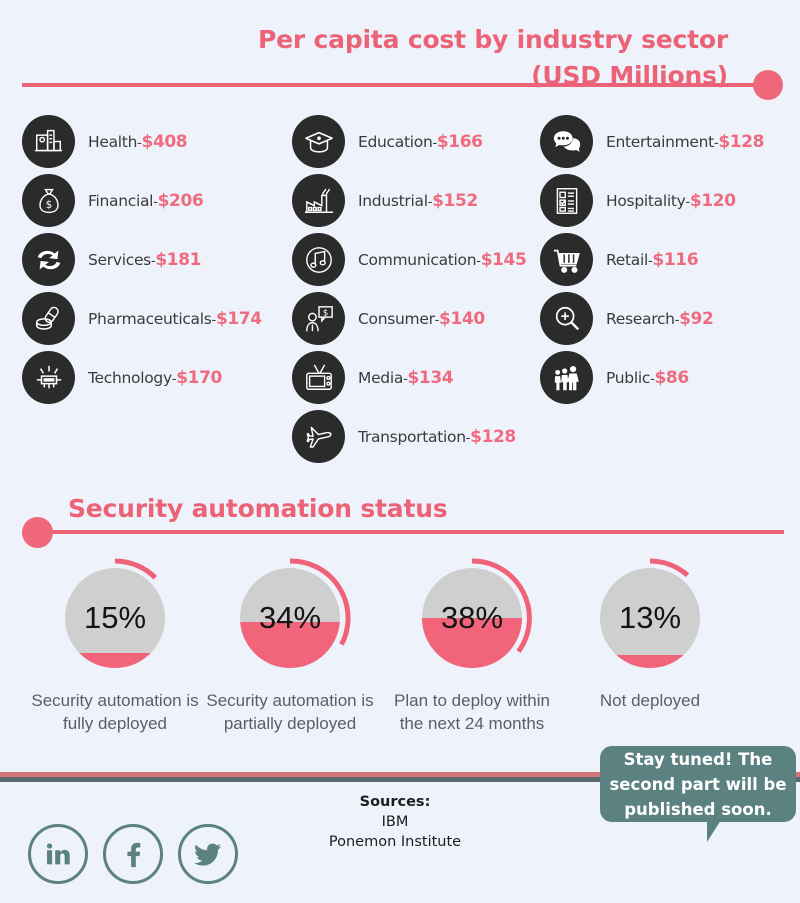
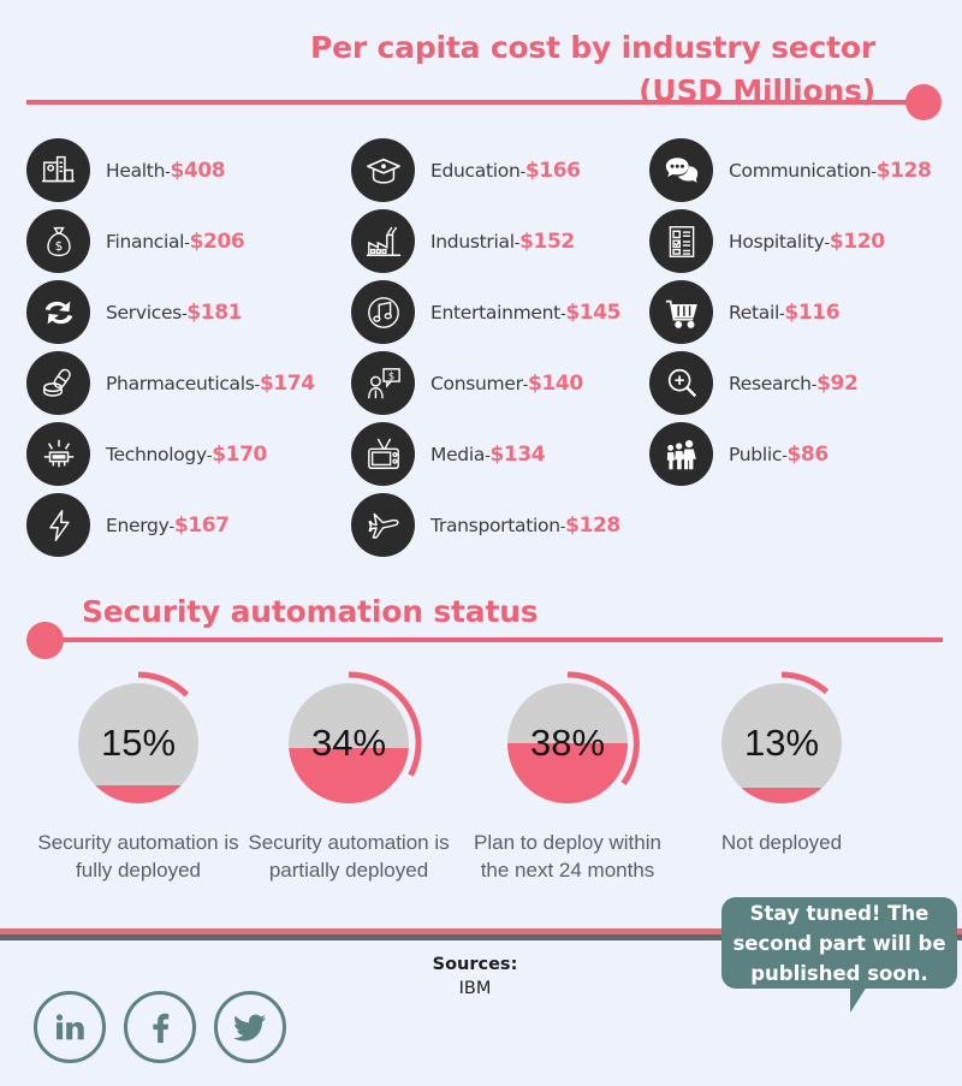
  Per capita cost by industry sector
  (USD Millions)
  Health-$408
  $
  Financial-$206
  Services-$181
  Pharmaceuticals-$174
  Technology-$170
+ Energy-$167
  Education-$166
  Industrial-$152
- Communication-$145
+ Entertainment-$145
  $
  Consumer-$140
  Media-$134
  Transportation-$128
- Entertainment-$128
+ Communication-$128
  Hospitality-$120
  Retail-$116
  Research-$92
  Public-$86
  Security automation status
  15%
  Security automation is fully deployed
  34%
  Security automation is partially deployed
  38%
  Plan to deploy within the next 24 months
  13%
  Not deployed
  Stay tuned! The second part will be published soon.
  Sources:
  IBM
- Ponemon Institute
